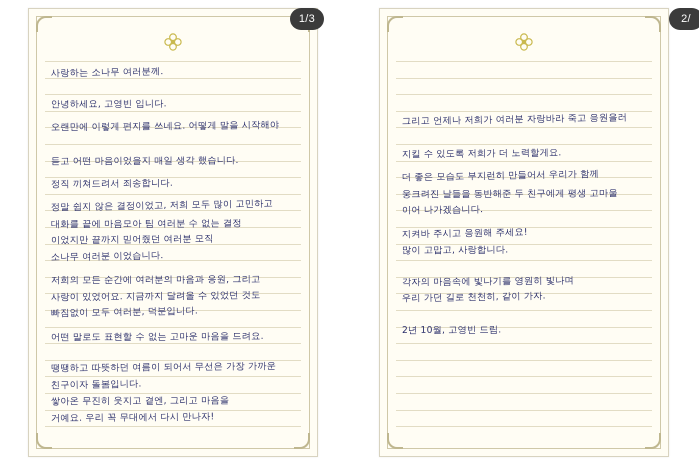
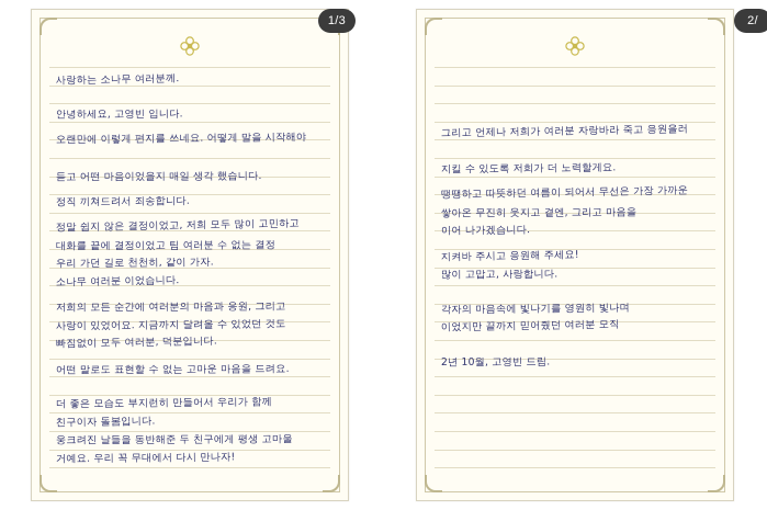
  사랑하는 소나무 여러분께.
  안녕하세요, 고영빈 입니다.
  오랜만에 이렇게 편지를 쓰네요. 어떻게 말을 시작해야
  듣고 어떤 마음이었을지 매일 생각 했습니다.
  정직 끼쳐드려서 죄송합니다.
  정말 쉽지 않은 결정이었고, 저희 모두 많이 고민하고
- 대화를 끝에 마음모아 팀 여러분 수 없는 결정
+ 대화를 끝에 결정이었고 팀 여러분 수 없는 결정
- 이었지만 끝까지 믿어줬던 여러분 모직
+ 우리 가던 길로 천천히, 같이 가자.
  소나무 여러분 이었습니다.
  저희의 모든 순간에 여러분의 마음과 응원, 그리고
  사랑이 있었어요. 지금까지 달려올 수 있었던 것도
  빠짐없이 모두 여러분, 덕분입니다.
  어떤 말로도 표현할 수 없는 고마운 마음을 드려요.
- 땡땡하고 따뜻하던 여름이 되어서 무선은 가장 가까운
+ 더 좋은 모습도 부지런히 만들어서 우리가 함께
  친구이자 돌봄입니다.
- 쌓아온 무진히 웃지고 곁엔, 그리고 마음을
+ 웅크려진 날들을 동반해준 두 친구에게 평생 고마울
  거예요. 우리 꼭 무대에서 다시 만나자!
  1/3
  그리고 언제나 저희가 여러분 자랑바라 죽고 응원을러
  지킬 수 있도록 저희가 더 노력할게요.
- 더 좋은 모습도 부지런히 만들어서 우리가 함께
+ 땡땡하고 따뜻하던 여름이 되어서 무선은 가장 가까운
- 웅크려진 날들을 동반해준 두 친구에게 평생 고마울
+ 쌓아온 무진히 웃지고 곁엔, 그리고 마음을
  이어 나가겠습니다.
  지켜바 주시고 응원해 주세요!
  많이 고맙고, 사랑합니다.
  각자의 마음속에 빛나기를 영원히 빛나며
- 우리 가던 길로 천천히, 같이 가자.
+ 이었지만 끝까지 믿어줬던 여러분 모직
  2년 10월, 고영빈 드림.
  2/
